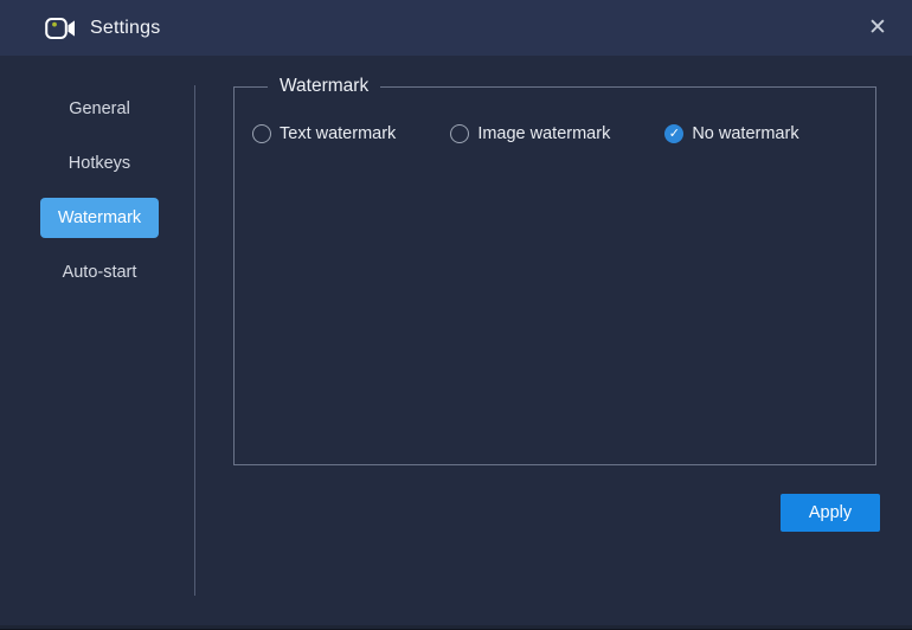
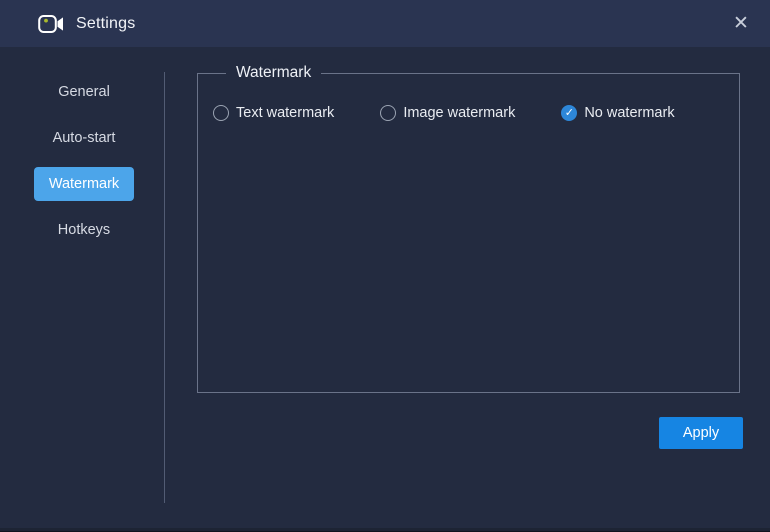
  Settings
  ✕
  General
- Hotkeys
+ Auto-start
  Watermark
- Auto-start
+ Hotkeys
  Watermark
  Text watermark
  Image watermark
  ✓
  No watermark
  Apply
